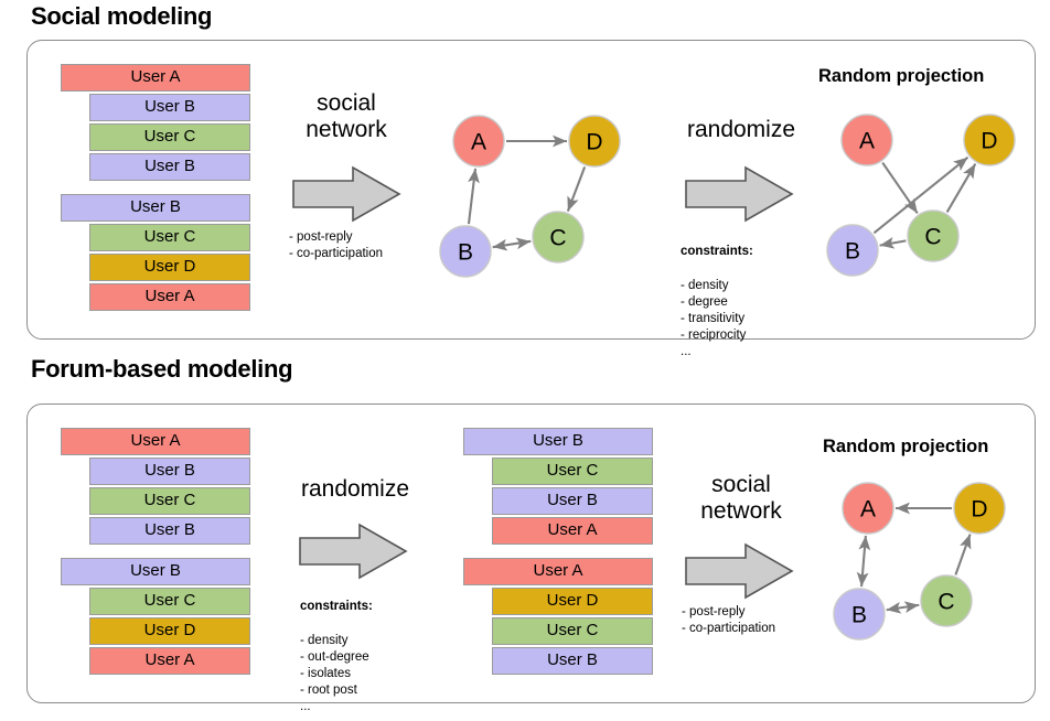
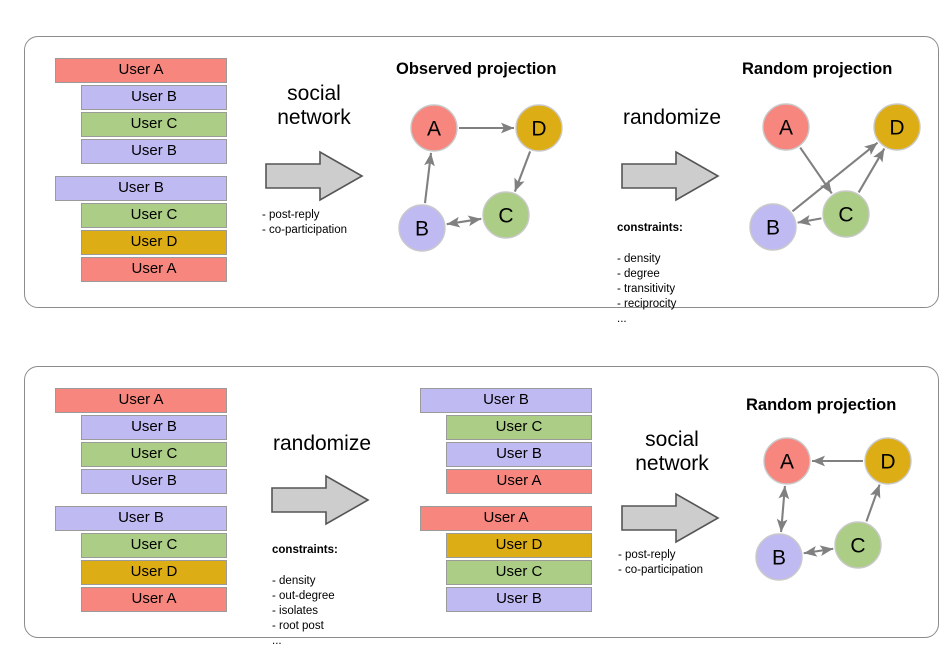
- Social modeling
- Forum-based modeling
  User A
  User B
  User C
  User B
  User B
  User C
  User D
  User A
  social
  network
  - post-reply
  - co-participation
+ Observed projection
  A
  D
  B
  C
  randomize
  constraints:
  - density
  - degree
  - transitivity
  - reciprocity
  ...
  Random projection
  A
  D
  B
  C
  User A
  User B
  User C
  User B
  User B
  User C
  User D
  User A
  randomize
  constraints:
  - density
  - out-degree
  - isolates
  - root post
  ...
  User B
  User C
  User B
  User A
  User A
  User D
  User C
  User B
  social
  network
  - post-reply
  - co-participation
  Random projection
  A
  D
  B
  C
